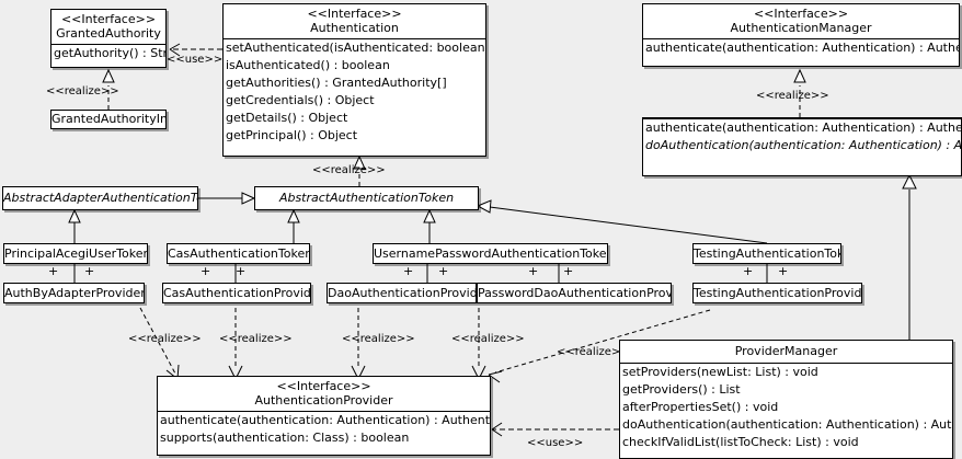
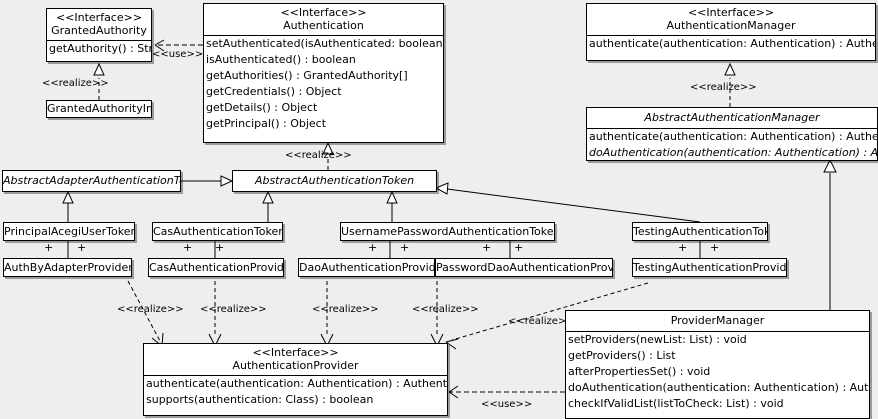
  <<Interface>>
  GrantedAuthority
  getAuthority() : Str
  <<realize>>
  GrantedAuthorityIm
  <<Interface>>
  Authentication
  setAuthenticated(isAuthenticated: boolean
  isAuthenticated() : boolean
  getAuthorities() : GrantedAuthority[]
  getCredentials() : Object
  getDetails() : Object
  getPrincipal() : Object
  <<use>>
  <<realize>>
  <<Interface>>
  AuthenticationManager
  authenticate(authentication: Authentication) : Auth
  <<realize>>
+ AbstractAuthenticationManager
  authenticate(authentication: Authentication) : Authe
  doAuthentication(authentication: Authentication) : A
  AbstractAdapterAuthenticationT
  AbstractAuthenticationToken
  PrincipalAcegiUserToken
  CasAuthenticationToken
  UsernamePasswordAuthenticationToke
  TestingAuthenticationTok
  +
  +
  +
  +
  +
  +
  +
  +
  +
  +
  AuthByAdapterProvider
  CasAuthenticationProvid
  DaoAuthenticationProvid
  PasswordDaoAuthenticationProv
  TestingAuthenticationProvid
  <<realize>>
  <<realize>>
  <<realize>>
  <<realize>>
  <<realize>
  <<Interface>>
  AuthenticationProvider
  authenticate(authentication: Authentication) : Authent
  supports(authentication: Class) : boolean
  <<use>>
  ProviderManager
  setProviders(newList: List) : void
  getProviders() : List
  afterPropertiesSet() : void
  doAuthentication(authentication: Authentication) : Aut
  checkIfValidList(listToCheck: List) : void
